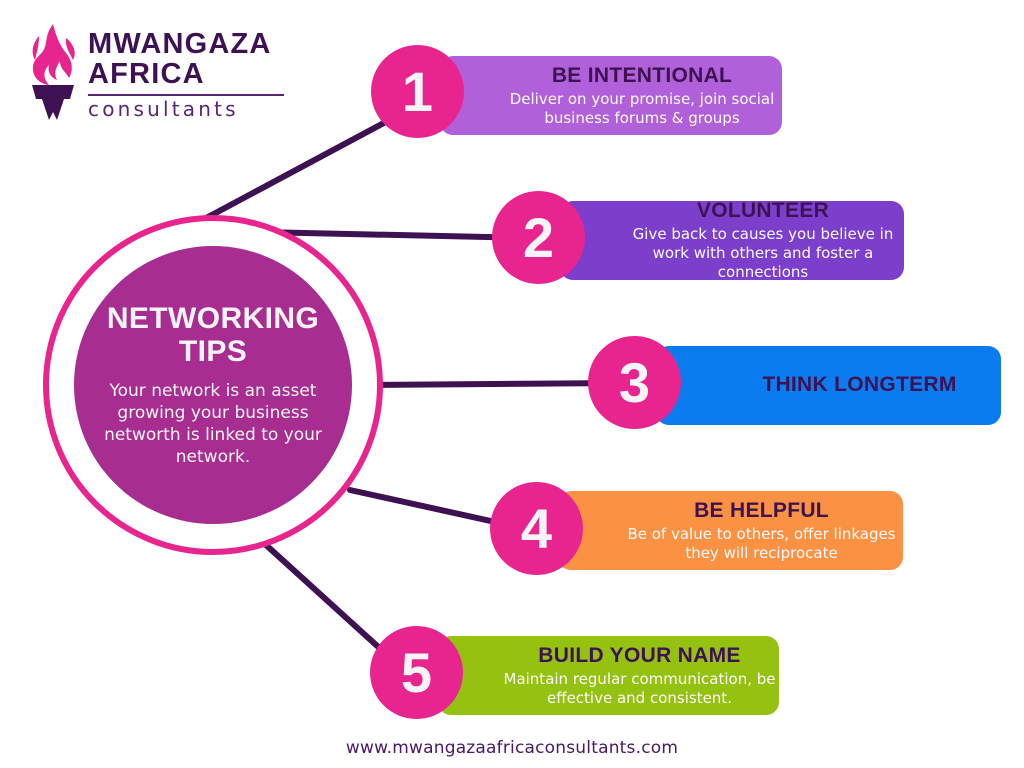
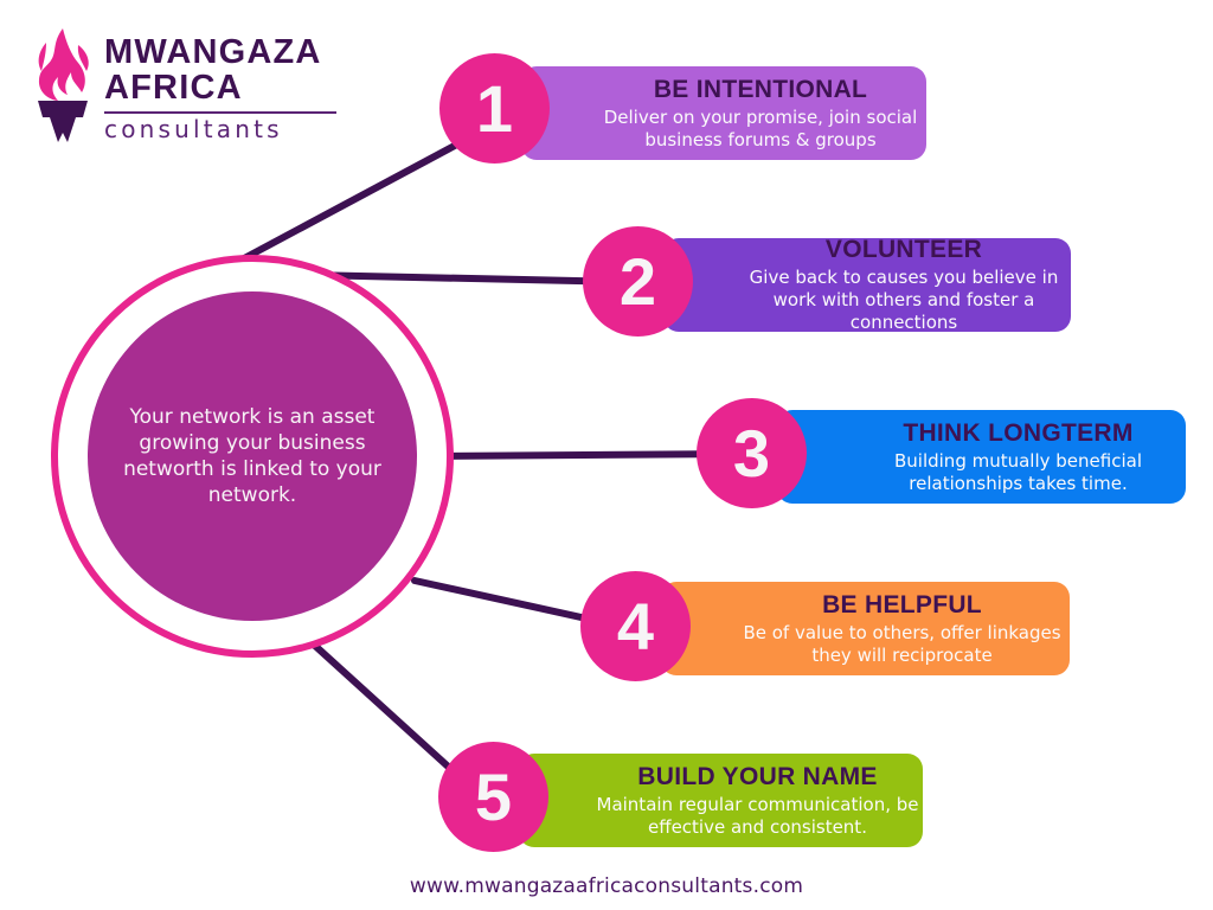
  MWANGAZA
  AFRICA
  consultants
- NETWORKING TIPS
  Your network is an asset growing your business networth is linked to your network.
  1
  BE INTENTIONAL
  Deliver on your promise, join social business forums & groups
  2
  VOLUNTEER
  Give back to causes you believe in work with others and foster a connections
  3
  THINK LONGTERM
+ Building mutually beneficial relationships takes time.
  4
  BE HELPFUL
  Be of value to others, offer linkages they will reciprocate
  5
  BUILD YOUR NAME
  Maintain regular communication, be effective and consistent.
  www.mwangazaafricaconsultants.com
